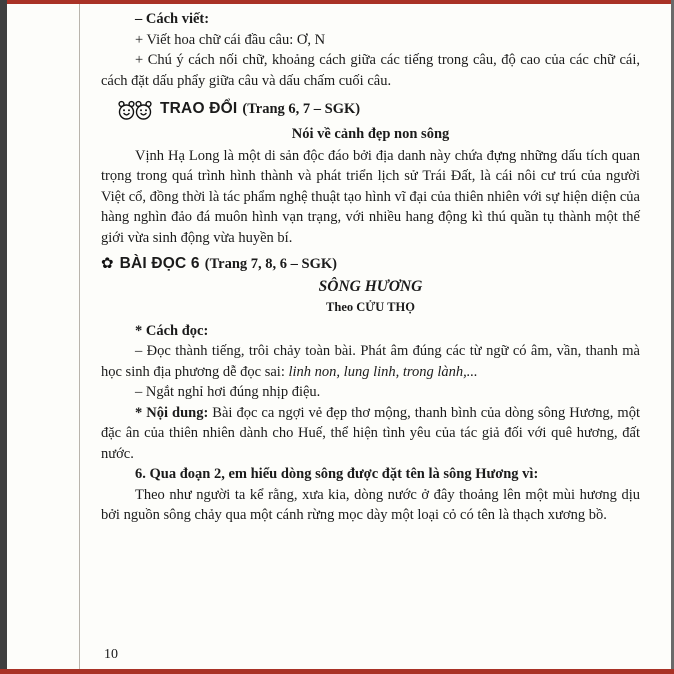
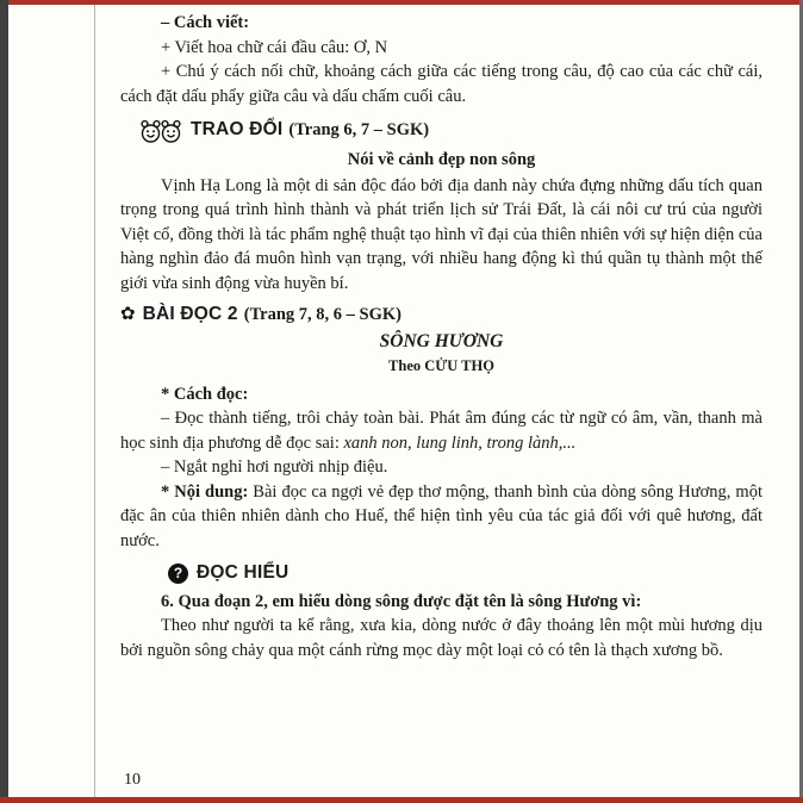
  – Cách viết:
  + Viết hoa chữ cái đầu câu: Ơ, N
  + Chú ý cách nối chữ, khoảng cách giữa các tiếng trong câu, độ cao của các chữ cái, cách đặt dấu phẩy giữa câu và dấu chấm cuối câu.
  TRAO ĐỔI
  (Trang 6, 7 – SGK)
  Nói về cảnh đẹp non sông
  Vịnh Hạ Long là một di sản độc đáo bởi địa danh này chứa đựng những dấu tích quan trọng trong quá trình hình thành và phát triển lịch sử Trái Đất, là cái nôi cư trú của người Việt cổ, đồng thời là tác phẩm nghệ thuật tạo hình vĩ đại của thiên nhiên với sự hiện diện của hàng nghìn đảo đá muôn hình vạn trạng, với nhiều hang động kì thú quần tụ thành một thế giới vừa sinh động vừa huyền bí.
  ✿
- BÀI ĐỌC 6
+ BÀI ĐỌC 2
  (Trang 7, 8, 6 – SGK)
  SÔNG HƯƠNG
  Theo CỬU THỌ
  * Cách đọc:
- – Đọc thành tiếng, trôi chảy toàn bài. Phát âm đúng các từ ngữ có âm, vần, thanh mà học sinh địa phương dễ đọc sai: linh non, lung linh, trong lành,...
+ – Đọc thành tiếng, trôi chảy toàn bài. Phát âm đúng các từ ngữ có âm, vần, thanh mà học sinh địa phương dễ đọc sai: xanh non, lung linh, trong lành,...
- – Ngắt nghỉ hơi đúng nhịp điệu.
+ – Ngắt nghỉ hơi người nhịp điệu.
  * Nội dung: Bài đọc ca ngợi vẻ đẹp thơ mộng, thanh bình của dòng sông Hương, một đặc ân của thiên nhiên dành cho Huế, thể hiện tình yêu của tác giả đối với quê hương, đất nước.
+ ?
+ ĐỌC HIỂU
  6. Qua đoạn 2, em hiểu dòng sông được đặt tên là sông Hương vì:
  Theo như người ta kể rằng, xưa kia, dòng nước ở đây thoảng lên một mùi hương dịu bởi nguồn sông chảy qua một cánh rừng mọc dày một loại cỏ có tên là thạch xương bồ.
  10
